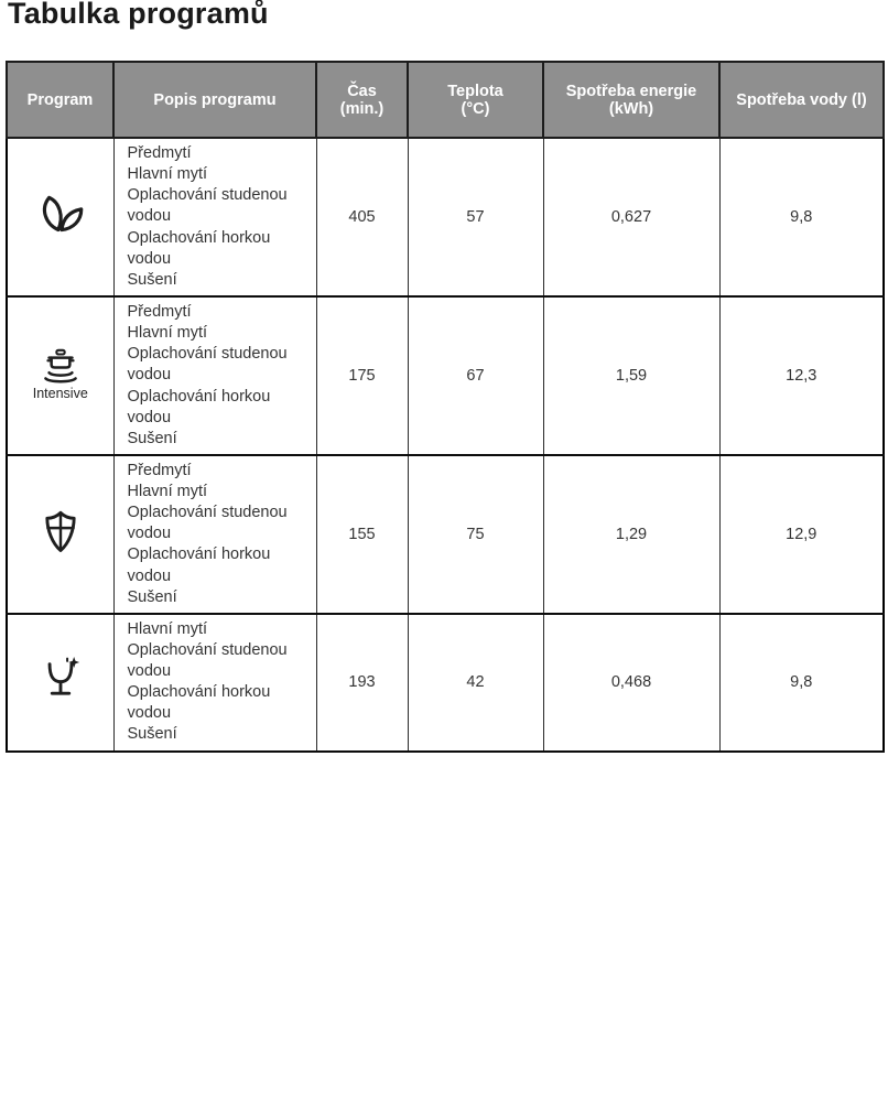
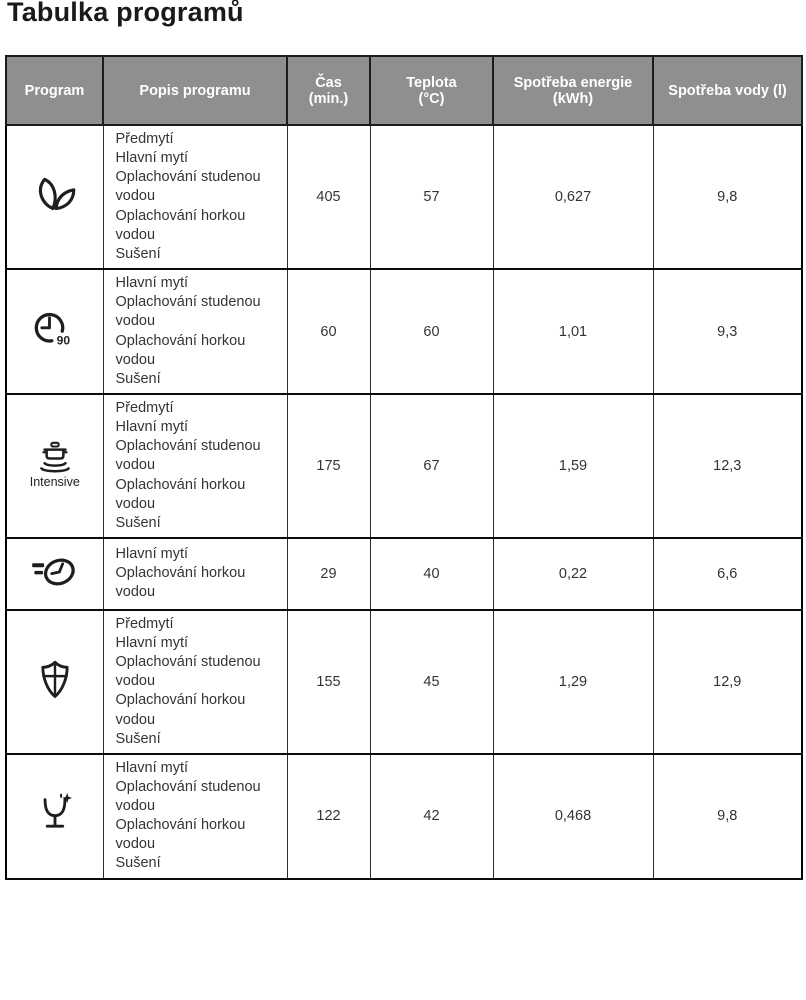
  Tabulka programů
  Program	Popis programu	Čas (min.)	Teplota (°C)	Spotřeba energie (kWh)	Spotřeba vody (l)
  	Předmytí Hlavní mytí Oplachování studenou vodou Oplachování horkou vodou Sušení	405	57	0,627	9,8
+ 90	Hlavní mytí Oplachování studenou vodou Oplachování horkou vodou Sušení	60	60	1,01	9,3
  Intensive	Předmytí Hlavní mytí Oplachování studenou vodou Oplachování horkou vodou Sušení	175	67	1,59	12,3
+ 	Hlavní mytí Oplachování horkou vodou	29	40	0,22	6,6
- 	Předmytí Hlavní mytí Oplachování studenou vodou Oplachování horkou vodou Sušení	155	75	1,29	12,9
+ 	Předmytí Hlavní mytí Oplachování studenou vodou Oplachování horkou vodou Sušení	155	45	1,29	12,9
- 	Hlavní mytí Oplachování studenou vodou Oplachování horkou vodou Sušení	193	42	0,468	9,8
+ 	Hlavní mytí Oplachování studenou vodou Oplachování horkou vodou Sušení	122	42	0,468	9,8
